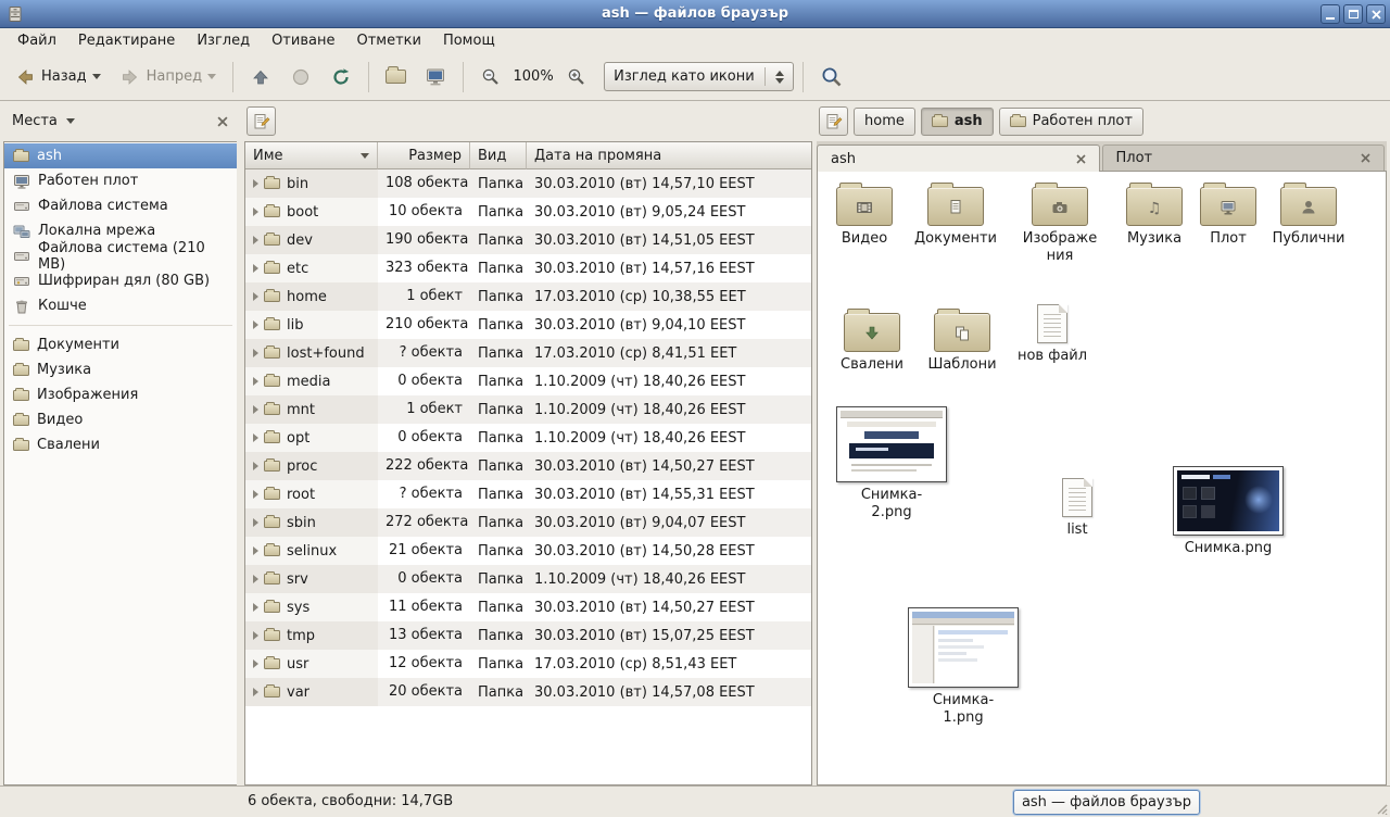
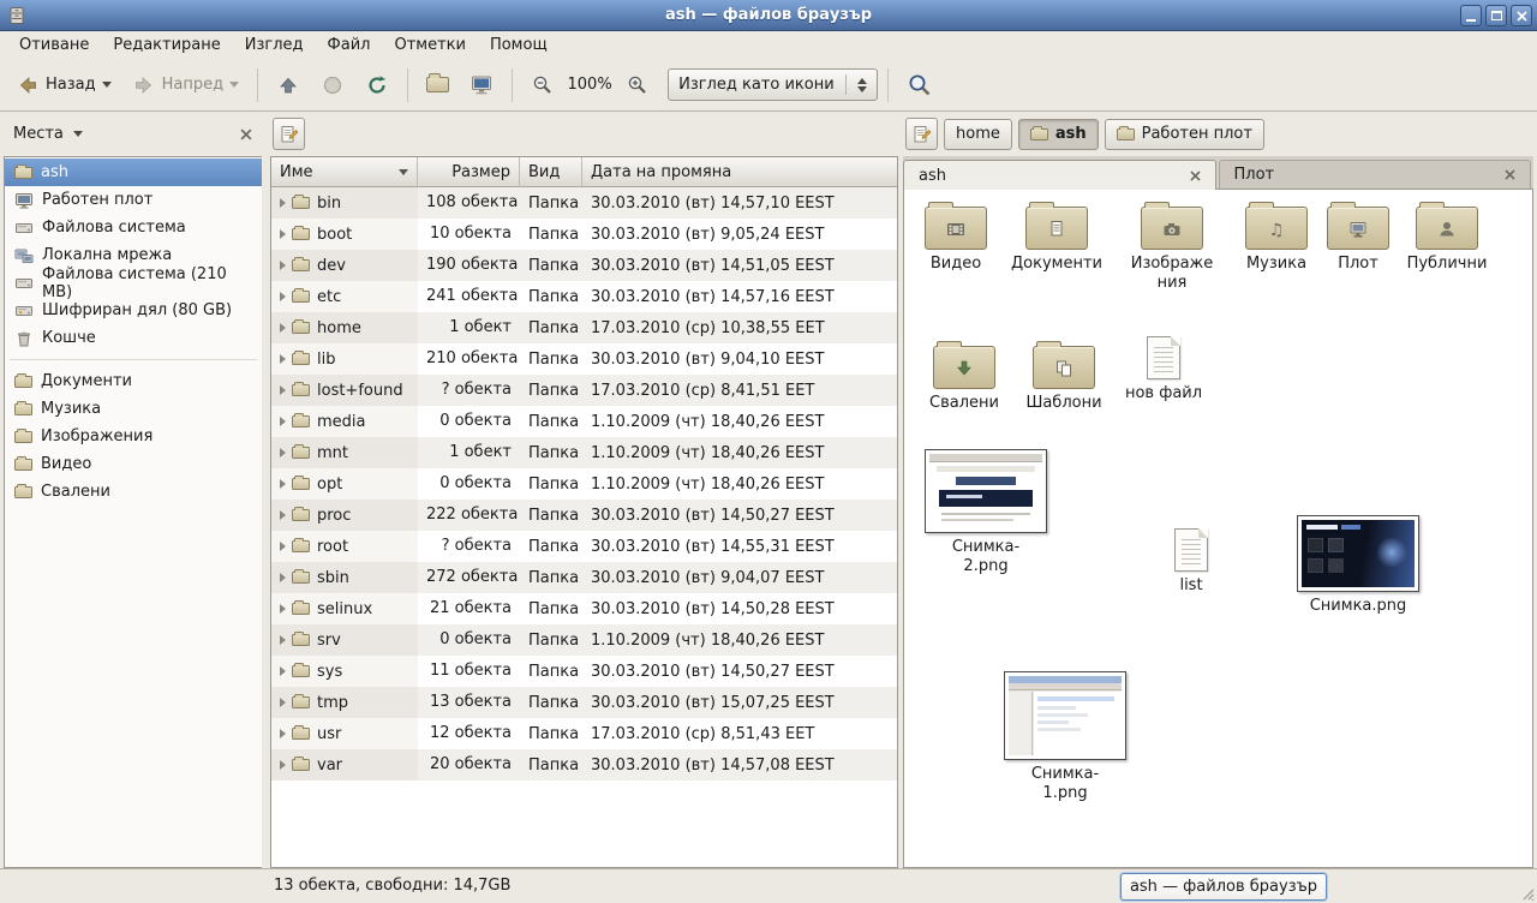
  ash — файлов браузър
- Файл
+ Отиване
  Редактиране
  Изглед
- Отиване
+ Файл
  Отметки
  Помощ
  Назад
  Напред
  100%
  Изглед като икони
  Места
  ash
  Работен плот
  Файлова система
  Локална мрежа
  Файлова система (210 MB)
  Шифриран дял (80 GB)
  Кошче
  Документи
  Музика
  Изображения
  Видео
  Свалени
  Име
  Размер
  Вид
  Дата на промяна
  bin
  108 обекта
  Папка
  30.03.2010 (вт) 14,57,10 EEST
  boot
  10 обекта
  Папка
  30.03.2010 (вт) 9,05,24 EEST
  dev
  190 обекта
  Папка
  30.03.2010 (вт) 14,51,05 EEST
  etc
- 323 обекта
+ 241 обекта
  Папка
  30.03.2010 (вт) 14,57,16 EEST
  home
  1 обект
  Папка
  17.03.2010 (ср) 10,38,55 EET
  lib
  210 обекта
  Папка
  30.03.2010 (вт) 9,04,10 EEST
  lost+found
  ? обекта
  Папка
  17.03.2010 (ср) 8,41,51 EET
  media
  0 обекта
  Папка
  1.10.2009 (чт) 18,40,26 EEST
  mnt
  1 обект
  Папка
  1.10.2009 (чт) 18,40,26 EEST
  opt
  0 обекта
  Папка
  1.10.2009 (чт) 18,40,26 EEST
  proc
  222 обекта
  Папка
  30.03.2010 (вт) 14,50,27 EEST
  root
  ? обекта
  Папка
  30.03.2010 (вт) 14,55,31 EEST
  sbin
  272 обекта
  Папка
  30.03.2010 (вт) 9,04,07 EEST
  selinux
  21 обекта
  Папка
  30.03.2010 (вт) 14,50,28 EEST
  srv
  0 обекта
  Папка
  1.10.2009 (чт) 18,40,26 EEST
  sys
  11 обекта
  Папка
  30.03.2010 (вт) 14,50,27 EEST
  tmp
  13 обекта
  Папка
  30.03.2010 (вт) 15,07,25 EEST
  usr
  12 обекта
  Папка
  17.03.2010 (ср) 8,51,43 EET
  var
  20 обекта
  Папка
  30.03.2010 (вт) 14,57,08 EEST
  home
  ash
  Работен плот
  ash
  Плот
  Видео
  Документи
  Изображения
  ♫
  Музика
  Плот
  Публични
  Свалени
  Шаблони
  нов файл
  Снимка-2.png
  list
  Снимка.png
  Снимка-1.png
- 6 обекта, свободни: 14,7GB
+ 13 обекта, свободни: 14,7GB
  ash — файлов браузър
